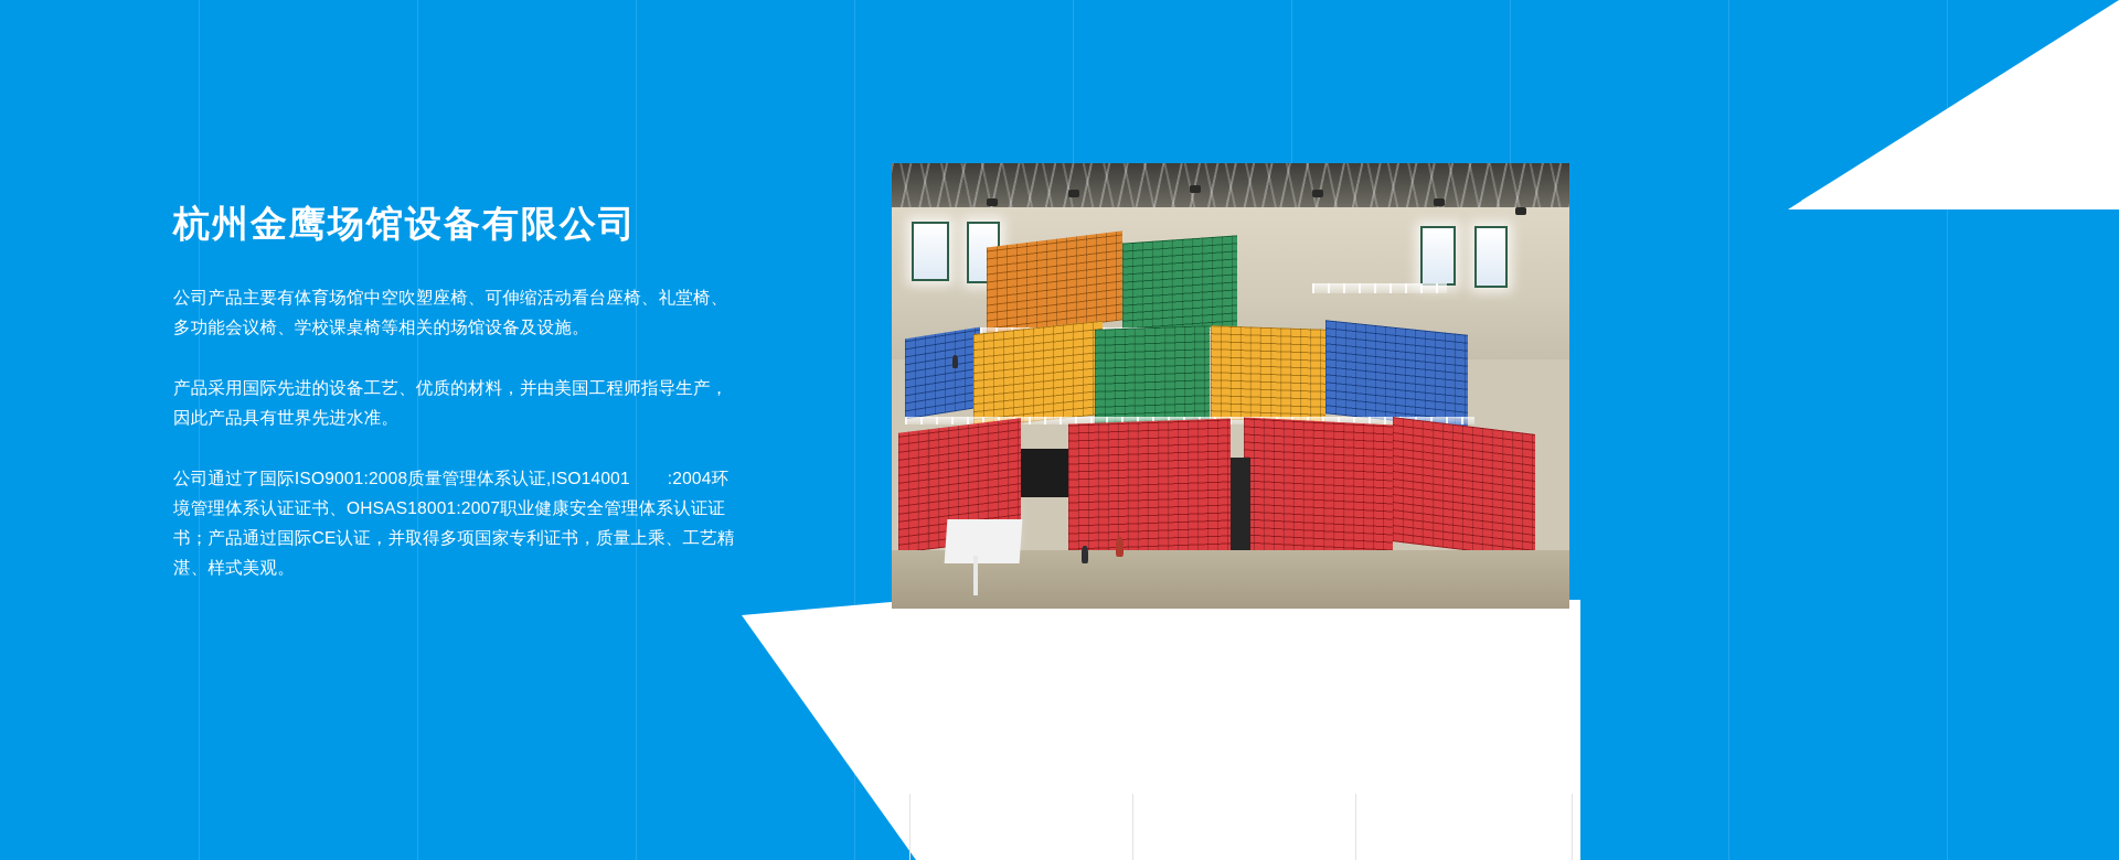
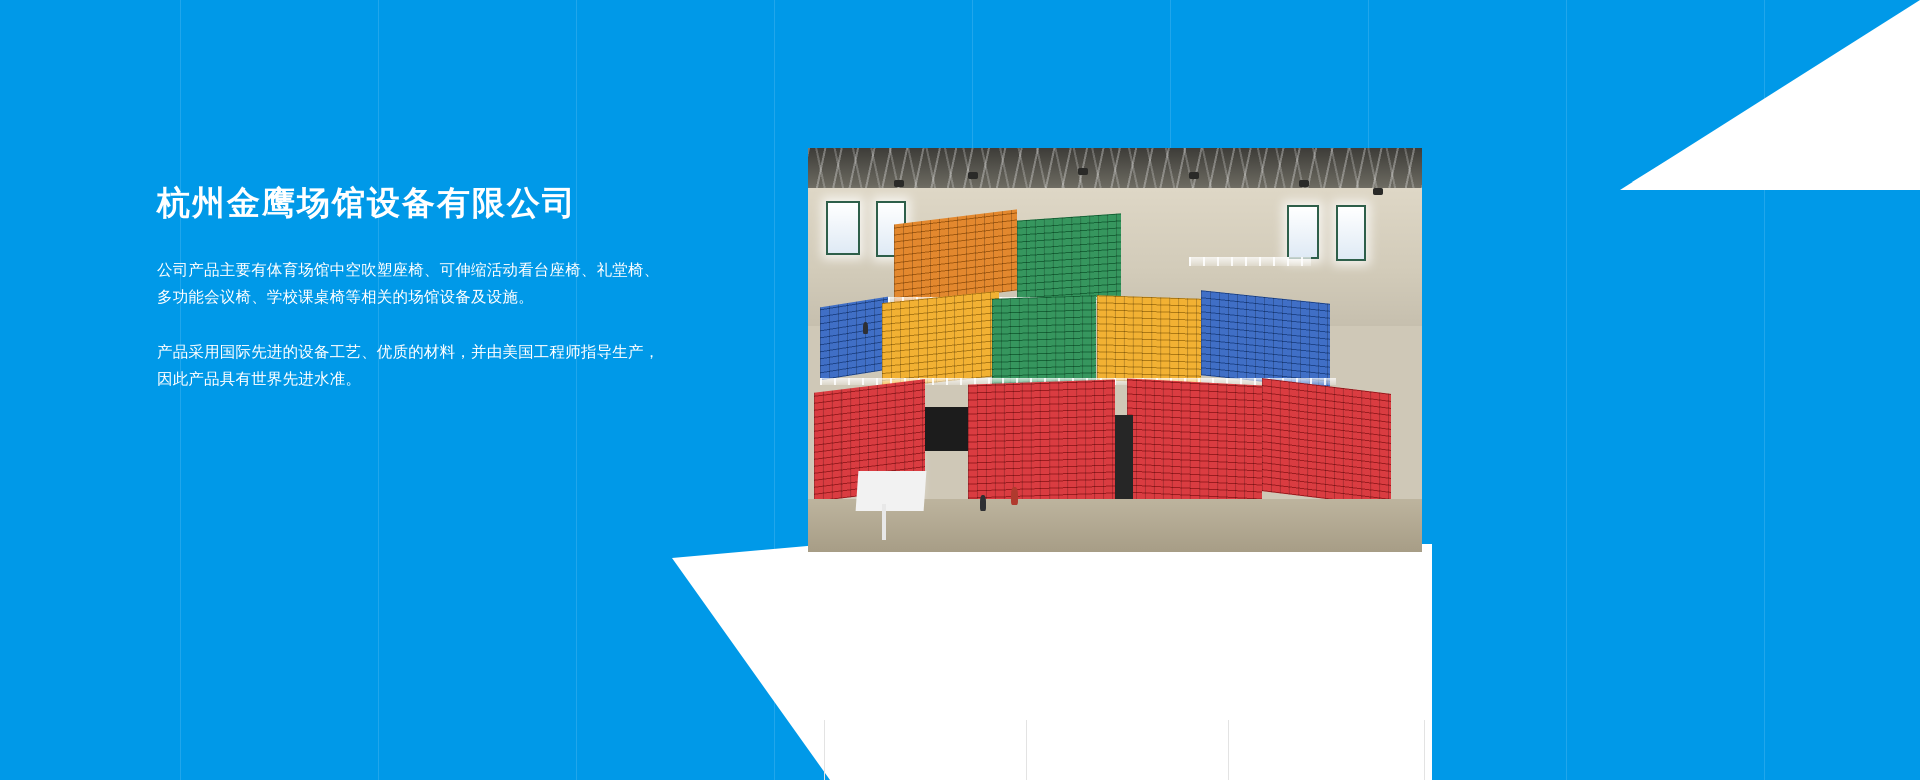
  杭州金鹰场馆设备有限公司
  公司产品主要有体育场馆中空吹塑座椅、可伸缩活动看台座椅、礼堂椅、多功能会议椅、学校课桌椅等相关的场馆设备及设施。
  产品采用国际先进的设备工艺、优质的材料，并由美国工程师指导生产，因此产品具有世界先进水准。
- 公司通过了国际ISO9001:2008质量管理体系认证,ISO14001 :2004环境管理体系认证证书、OHSAS18001:2007职业健康安全管理体系认证证书；产品通过国际CE认证，并取得多项国家专利证书，质量上乘、工艺精湛、样式美观。
